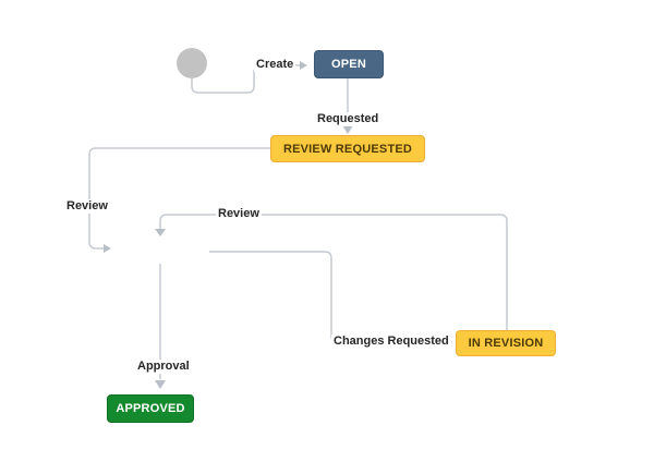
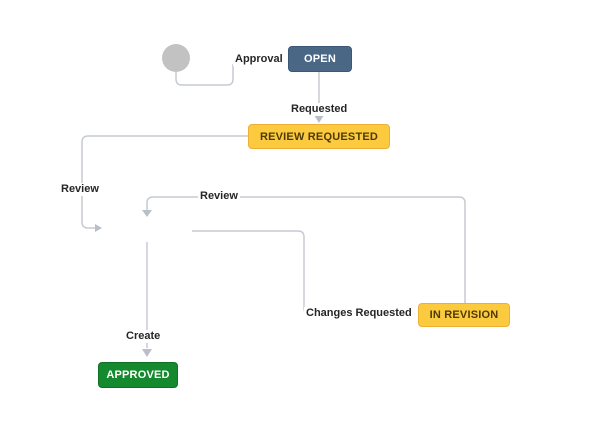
- Create
+ Approval
  Requested
  Review
  Review
  Changes Requested
- Approval
+ Create
  OPEN
  REVIEW REQUESTED
  IN REVISION
  APPROVED
